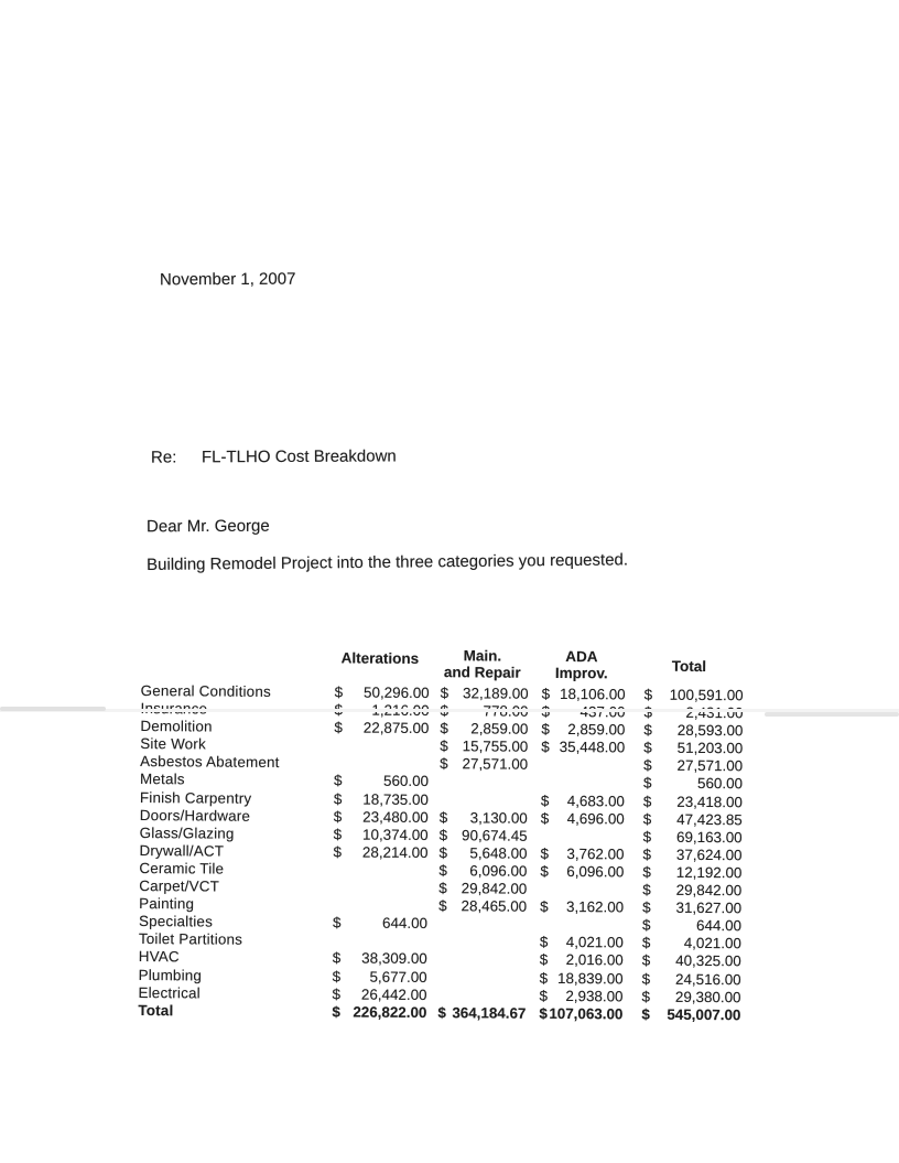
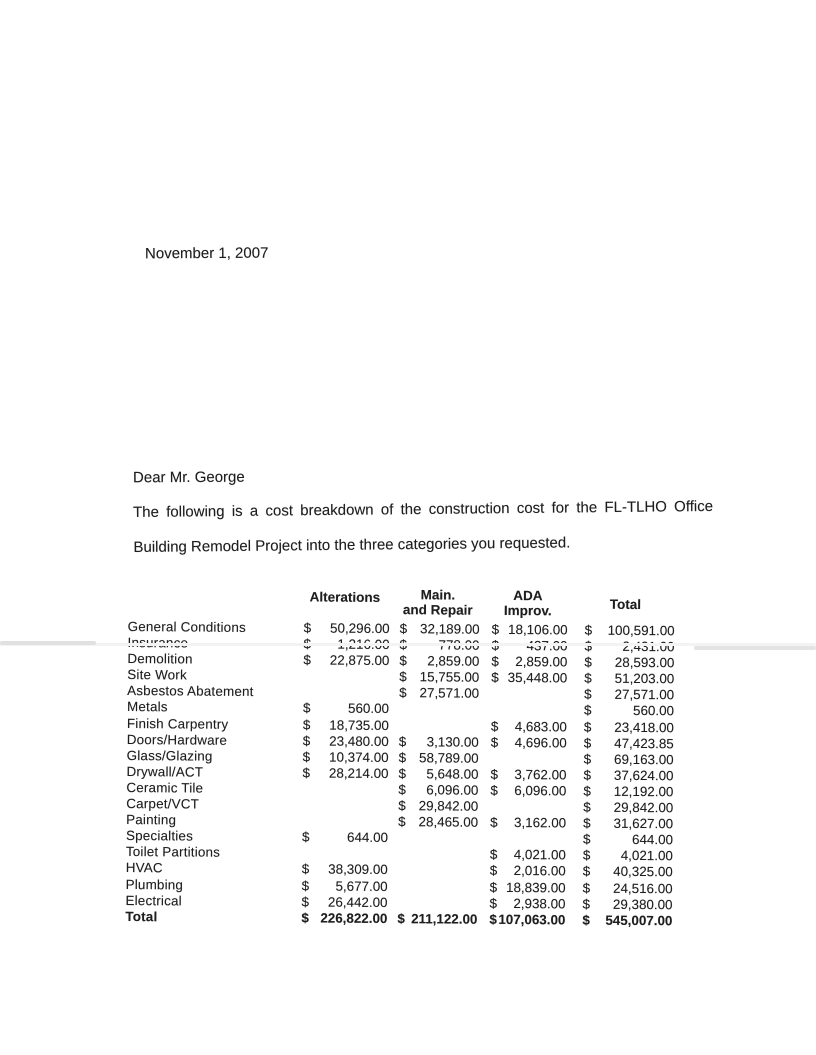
  November 1, 2007
- Re:
- FL-TLHO Cost Breakdown
  Dear Mr. George
+ The following is a cost breakdown of the construction cost for the FL-TLHO Office
  Building Remodel Project into the three categories you requested.
  Alterations
  Main.
  and Repair
  ADA
  Improv.
  Total
  General Conditions
  $
  50,296.00
  $
  32,189.00
  $
  18,106.00
  $
  100,591.00
  $
  2,431.00
  Demolition
  $
  22,875.00
  $
  2,859.00
  $
  2,859.00
  $
  28,593.00
  Site Work
  $
  15,755.00
  $
  35,448.00
  $
  51,203.00
  Asbestos Abatement
  $
  27,571.00
  $
  27,571.00
  Metals
  $
  560.00
  $
  560.00
  Finish Carpentry
  $
  18,735.00
  $
  4,683.00
  $
  23,418.00
  Doors/Hardware
  $
  23,480.00
  $
  3,130.00
  $
  4,696.00
  $
  47,423.85
  Glass/Glazing
  $
  10,374.00
  $
- 90,674.45
+ 58,789.00
  $
  69,163.00
  Drywall/ACT
  $
  28,214.00
  $
  5,648.00
  $
  3,762.00
  $
  37,624.00
  Ceramic Tile
  $
  6,096.00
  $
  6,096.00
  $
  12,192.00
  Carpet/VCT
  $
  29,842.00
  $
  29,842.00
  Painting
  $
  28,465.00
  $
  3,162.00
  $
  31,627.00
  Specialties
  $
  644.00
  $
  644.00
  Toilet Partitions
  $
  4,021.00
  $
  4,021.00
  HVAC
  $
  38,309.00
  $
  2,016.00
  $
  40,325.00
  Plumbing
  $
  5,677.00
  $
  18,839.00
  $
  24,516.00
  Electrical
  $
  26,442.00
  $
  2,938.00
  $
  29,380.00
  Total
  $
  226,822.00
  $
- 364,184.67
+ 211,122.00
  $
  107,063.00
  $
  545,007.00
